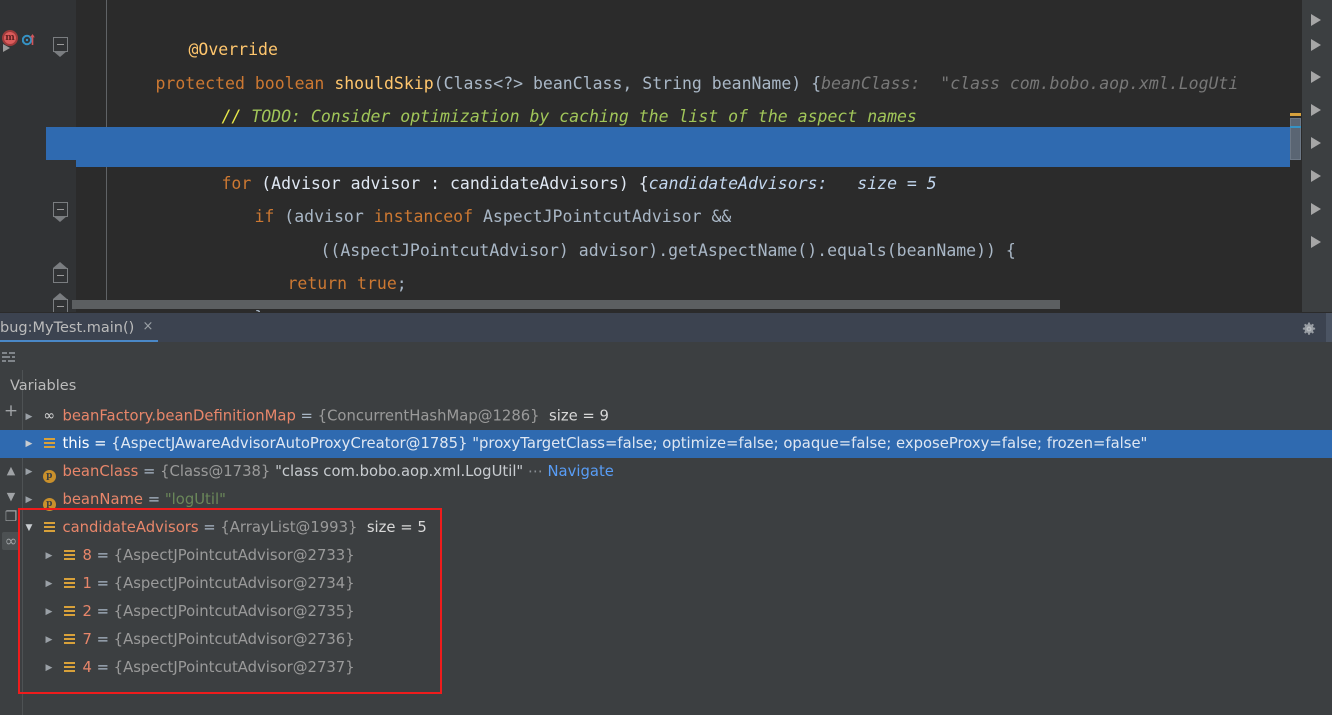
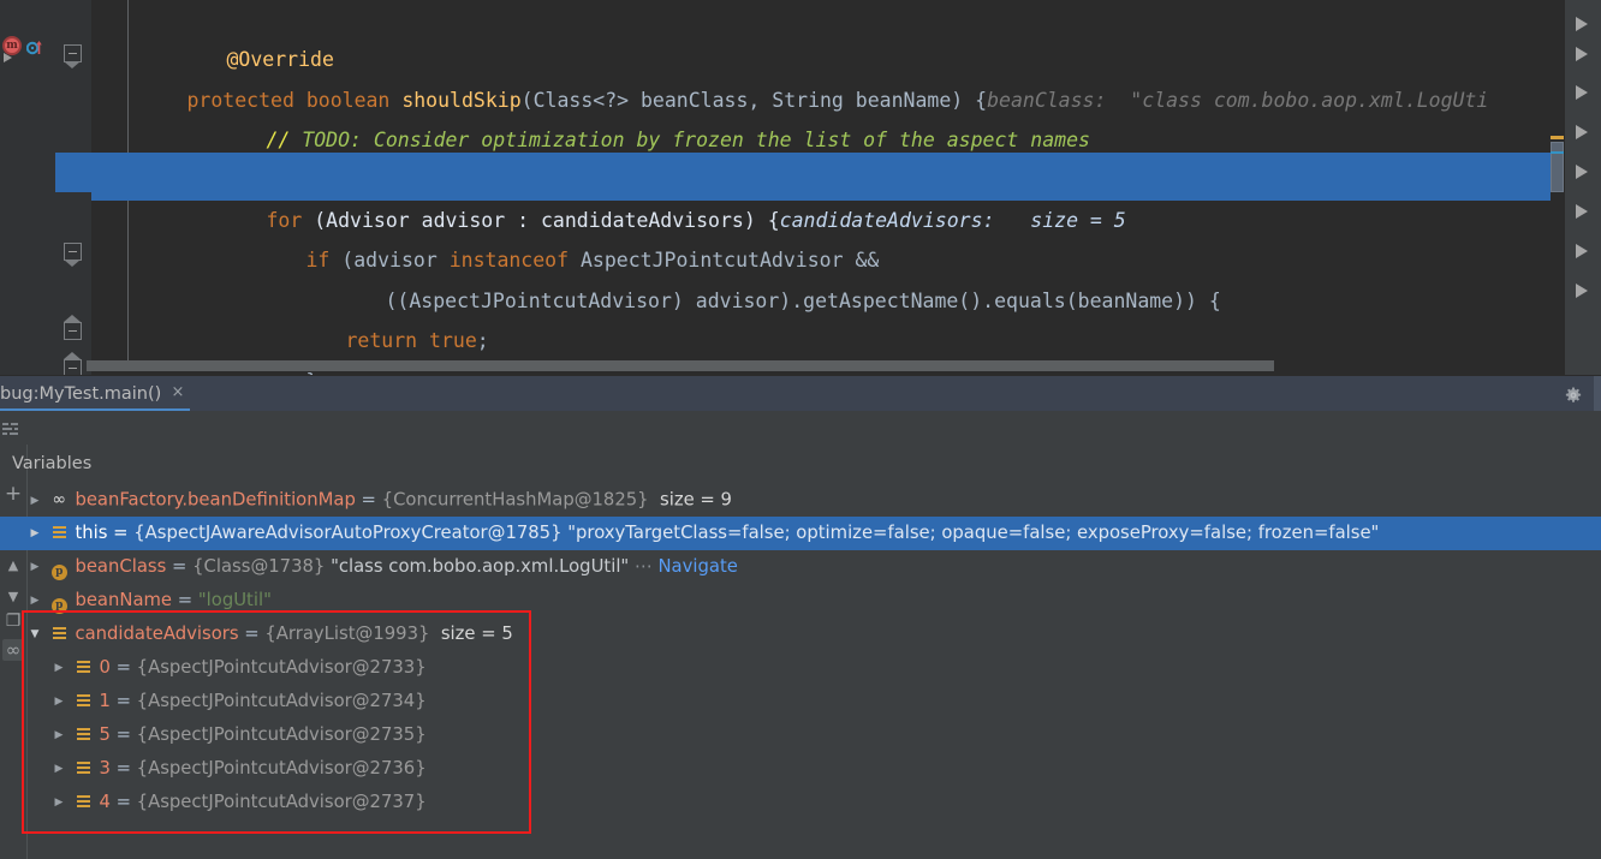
  m
  @Override
  protected boolean shouldSkip(Class<?> beanClass, String beanName) {beanClass: "class com.bobo.aop.xml.LogUti
- // TODO: Consider optimization by caching the list of the aspect names
+ // TODO: Consider optimization by frozen the list of the aspect names
  for (Advisor advisor : candidateAdvisors) {candidateAdvisors: size = 5
  if (advisor instanceof AspectJPointcutAdvisor &&
  ((AspectJPointcutAdvisor) advisor).getAspectName().equals(beanName)) {
  return true;
  bug:MyTest.main()
  ×
  +
  ▲
  ▼
  ❐
  ∞
  Variables
- ▶ ∞ beanFactory.beanDefinitionMap = {ConcurrentHashMap@1286} size = 9
+ ▶ ∞ beanFactory.beanDefinitionMap = {ConcurrentHashMap@1825} size = 9
  ▶ this = {AspectJAwareAdvisorAutoProxyCreator@1785} "proxyTargetClass=false; optimize=false; opaque=false; exposeProxy=false; frozen=false"
  ▶ p beanClass = {Class@1738} "class com.bobo.aop.xml.LogUtil" ⋯ Navigate
  ▶ p beanName = "logUtil"
  ▼ candidateAdvisors = {ArrayList@1993} size = 5
- ▶ 8 = {AspectJPointcutAdvisor@2733}
+ ▶ 0 = {AspectJPointcutAdvisor@2733}
  ▶ 1 = {AspectJPointcutAdvisor@2734}
- ▶ 2 = {AspectJPointcutAdvisor@2735}
+ ▶ 5 = {AspectJPointcutAdvisor@2735}
- ▶ 7 = {AspectJPointcutAdvisor@2736}
+ ▶ 3 = {AspectJPointcutAdvisor@2736}
  ▶ 4 = {AspectJPointcutAdvisor@2737}
